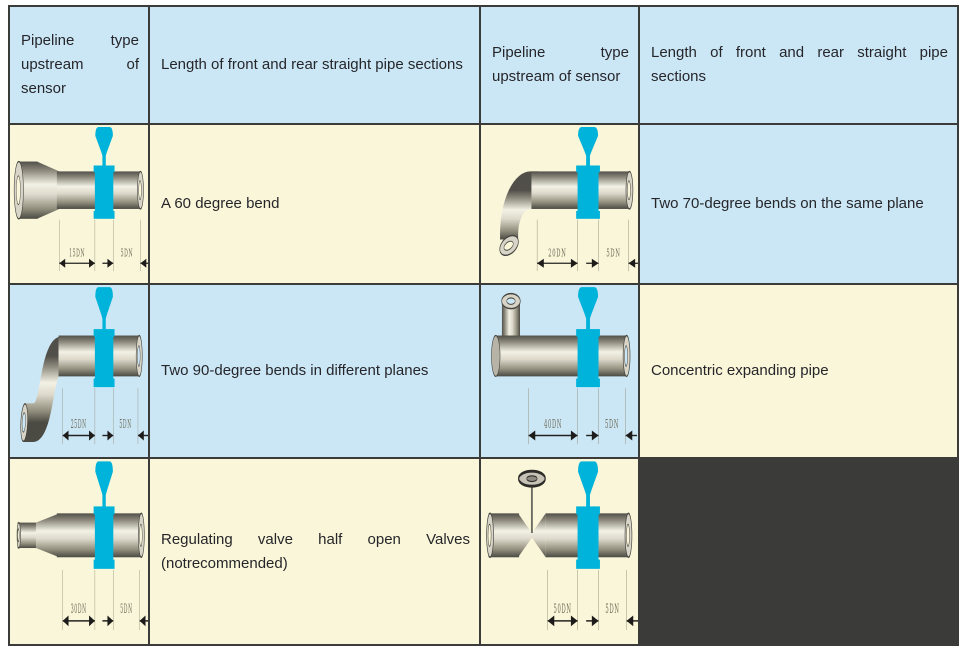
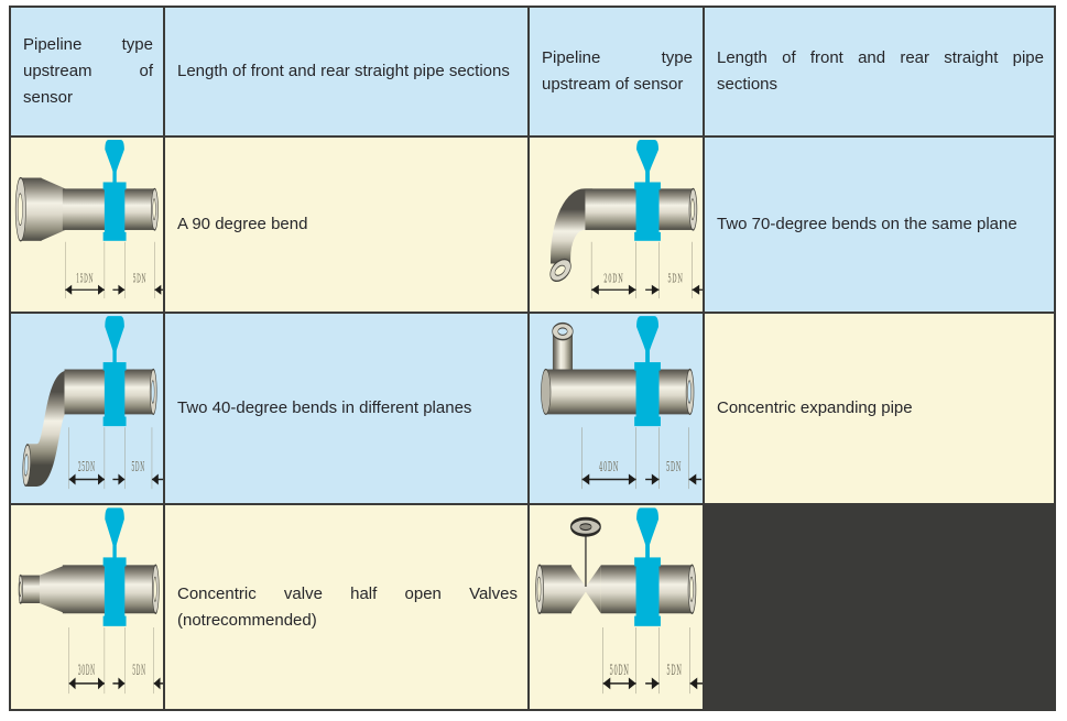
  Pipeline type upstream of sensor
  Length of front and rear straight pipe sections
  Pipeline type upstream of sensor
  Length of front and rear straight pipe sections
  15DN
  5DN
- A 60 degree bend
+ A 90 degree bend
  20DN
  5DN
  Two 70-degree bends on the same plane
  25DN
  5DN
- Two 90-degree bends in different planes
+ Two 40-degree bends in different planes
  40DN
  5DN
  Concentric expanding pipe
  30DN
  5DN
- Regulating valve half open Valves (notrecommended)
+ Concentric valve half open Valves (notrecommended)
  50DN
  5DN
